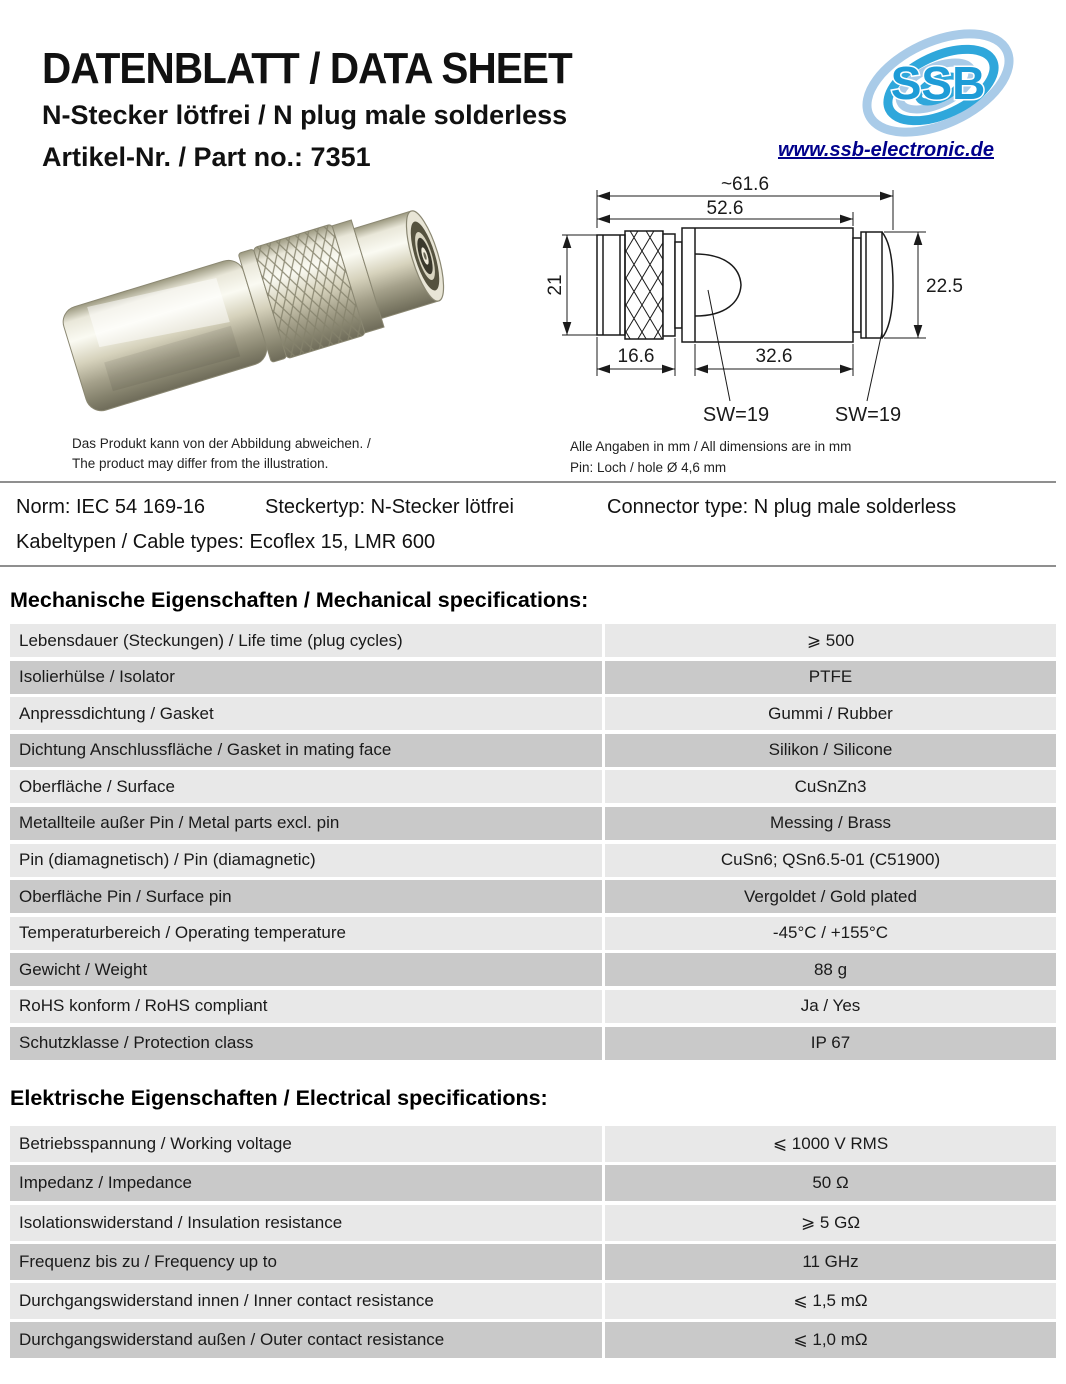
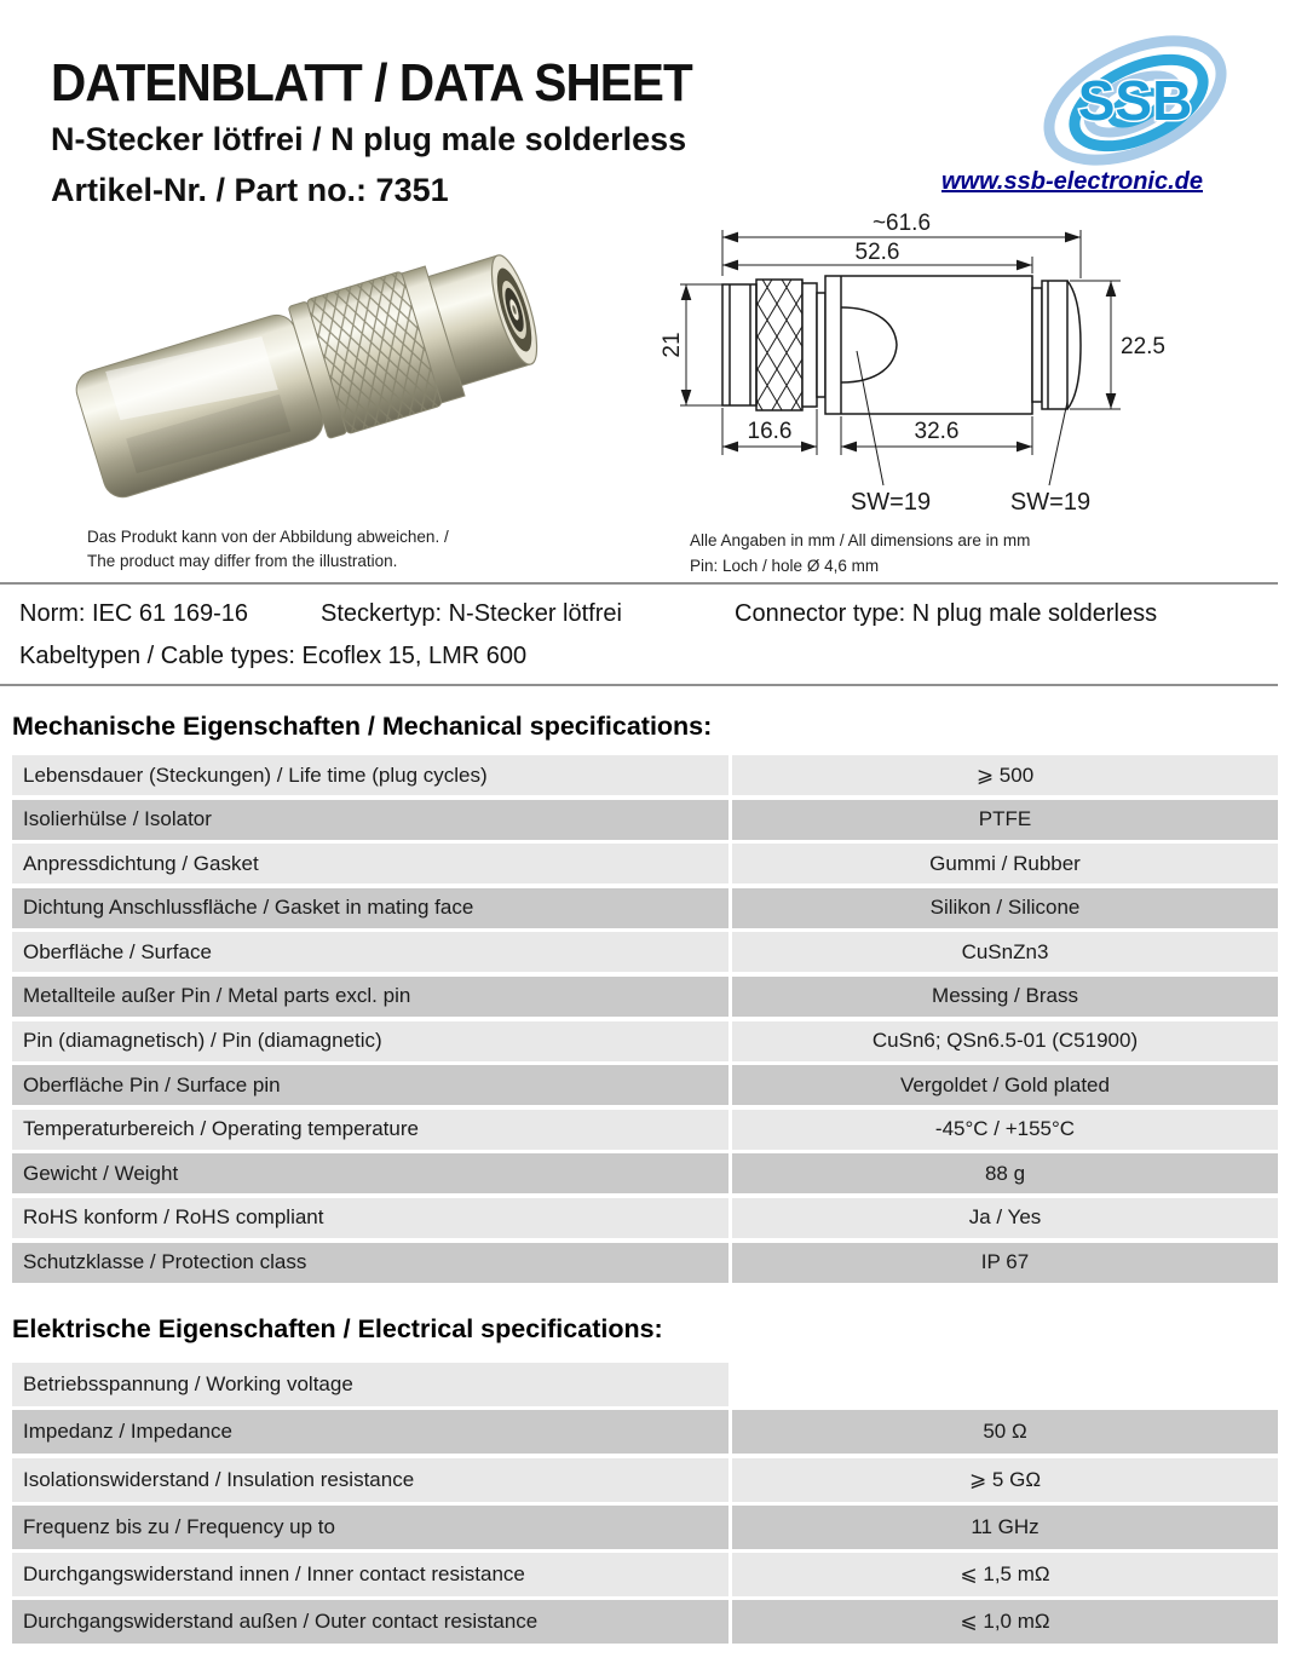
  DATENBLATT / DATA SHEET
  N-Stecker lötfrei / N plug male solderless
  Artikel-Nr. / Part no.: 7351
  SSB
  www.ssb-electronic.de
  Das Produkt kann von der Abbildung abweichen. /
  The product may differ from the illustration.
  ~61.6
  52.6
  22.5
  16.6
  32.6
  SW=19
  SW=19
  Alle Angaben in mm / All dimensions are in mm
  Pin: Loch / hole Ø 4,6 mm
- Norm: IEC 54 169-16
+ Norm: IEC 61 169-16
  Steckertyp: N-Stecker lötfrei
  Connector type: N plug male solderless
  Kabeltypen / Cable types: Ecoflex 15, LMR 600
  Mechanische Eigenschaften / Mechanical specifications:
  Lebensdauer (Steckungen) / Life time (plug cycles)
  ⩾ 500
  Isolierhülse / Isolator
  PTFE
  Anpressdichtung / Gasket
  Gummi / Rubber
  Dichtung Anschlussfläche / Gasket in mating face
  Silikon / Silicone
  Oberfläche / Surface
  CuSnZn3
  Metallteile außer Pin / Metal parts excl. pin
  Messing / Brass
  Pin (diamagnetisch) / Pin (diamagnetic)
  CuSn6; QSn6.5-01 (C51900)
  Oberfläche Pin / Surface pin
  Vergoldet / Gold plated
  Temperaturbereich / Operating temperature
  -45°C / +155°C
  Gewicht / Weight
  88 g
  RoHS konform / RoHS compliant
  Ja / Yes
  Schutzklasse / Protection class
  IP 67
  Elektrische Eigenschaften / Electrical specifications:
  Betriebsspannung / Working voltage
- ⩽ 1000 V RMS
  Impedanz / Impedance
  50 Ω
  Isolationswiderstand / Insulation resistance
  ⩾ 5 GΩ
  Frequenz bis zu / Frequency up to
  11 GHz
  Durchgangswiderstand innen / Inner contact resistance
  ⩽ 1,5 mΩ
  Durchgangswiderstand außen / Outer contact resistance
  ⩽ 1,0 mΩ
